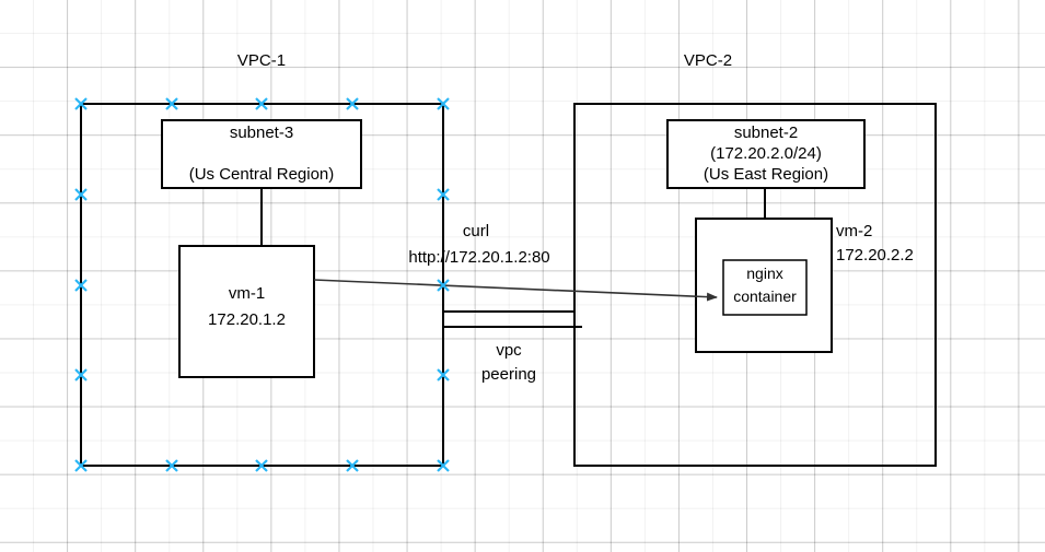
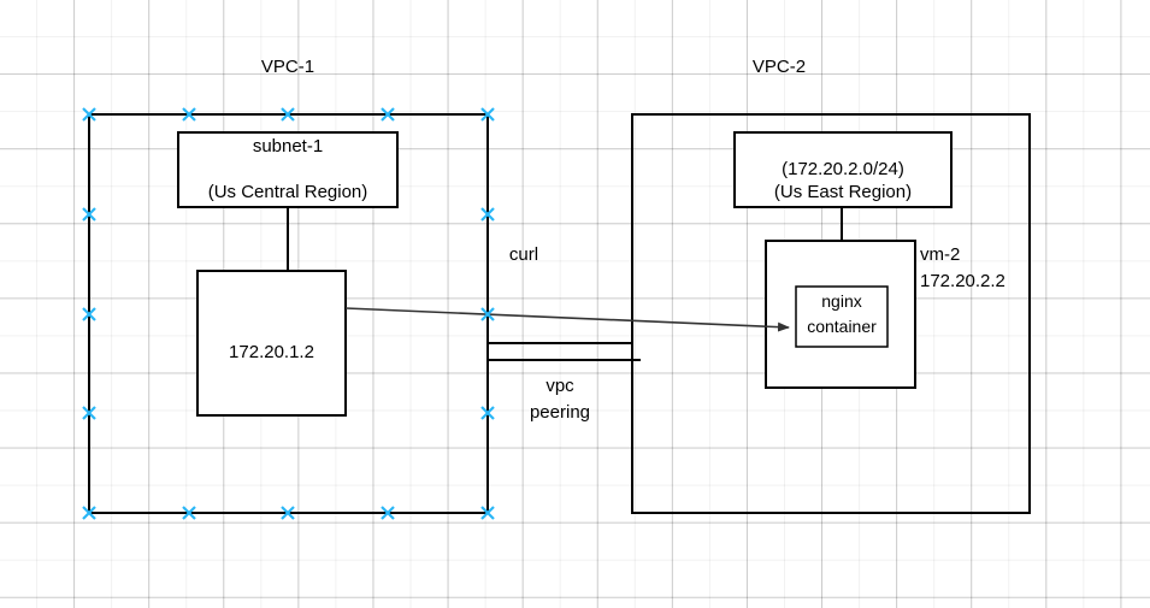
  VPC-1
  VPC-2
- subnet-3
+ subnet-1
  (Us Central Region)
- subnet-2
  (172.20.2.0/24)
  (Us East Region)
- vm-1
  172.20.1.2
  vm-2
  172.20.2.2
  nginx
  container
  curl
- http://172.20.1.2:80
  vpc
  peering
